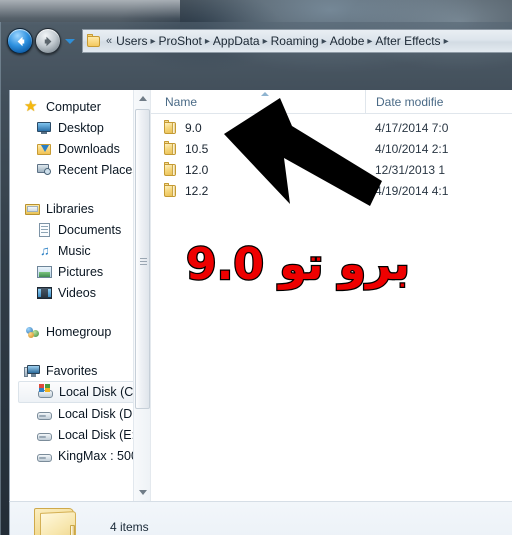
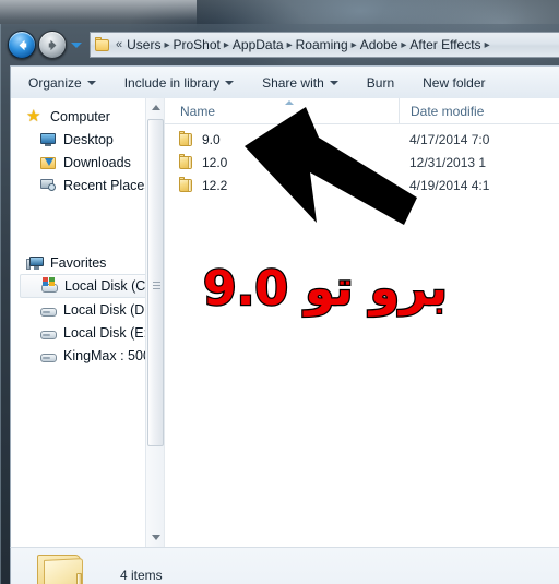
  «
  Users
  ▸
  ProShot
  ▸
  AppData
  ▸
  Roaming
  ▸
  Adobe
  ▸
  After Effects
  ▸
+ Organize
+ Include in library
+ Share with
+ Burn
+ New folder
  ★
  Computer
  Desktop
  Downloads
  Recent Place
- Libraries
- Documents
- ♫
- Music
- Pictures
- Videos
- Homegroup
  Favorites
  Local Disk (C
  Local Disk (D
  Local Disk (E
  KingMax : 50
  Name
  Date modifie
  9.0
  4/17/2014 7:0
- 10.5
- 4/10/2014 2:1
  12.0
  12/31/2013 1
  12.2
  4/19/2014 4:1
  4 items
  برو تو 9.0
